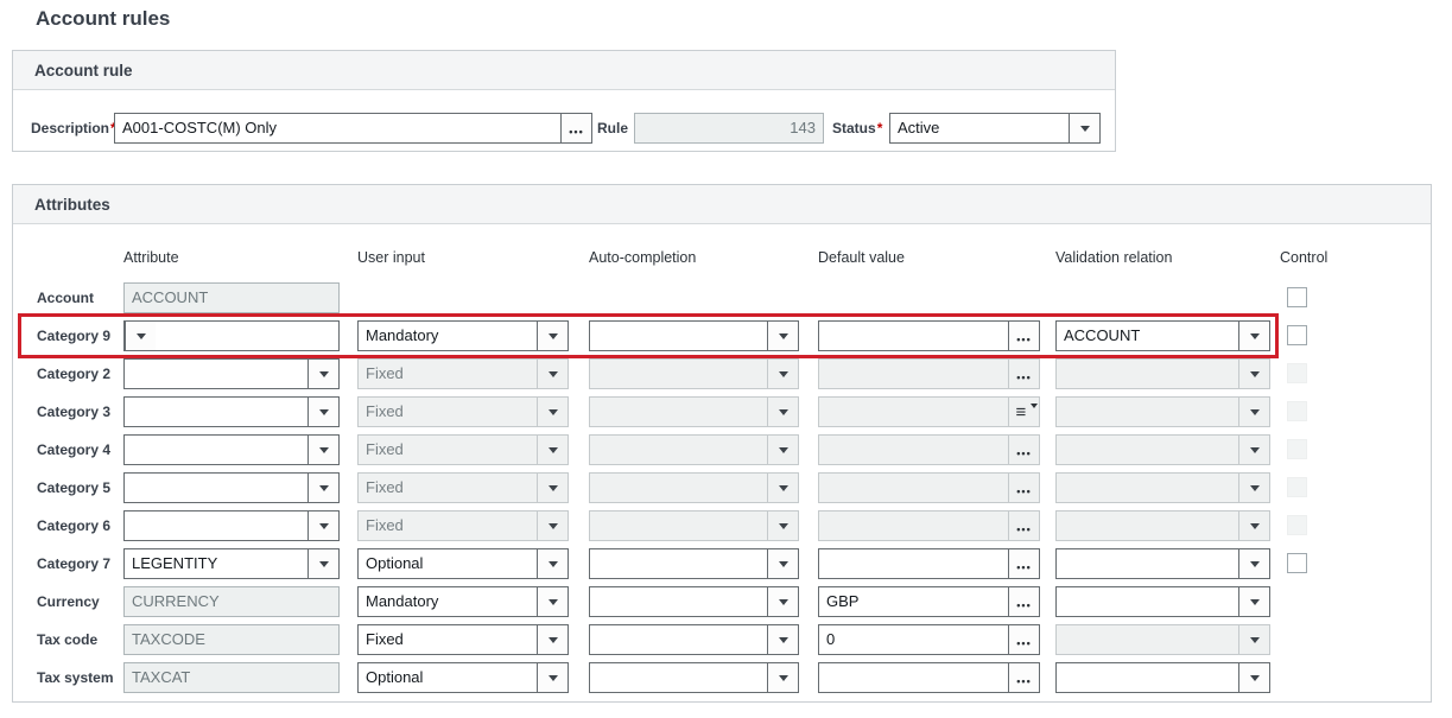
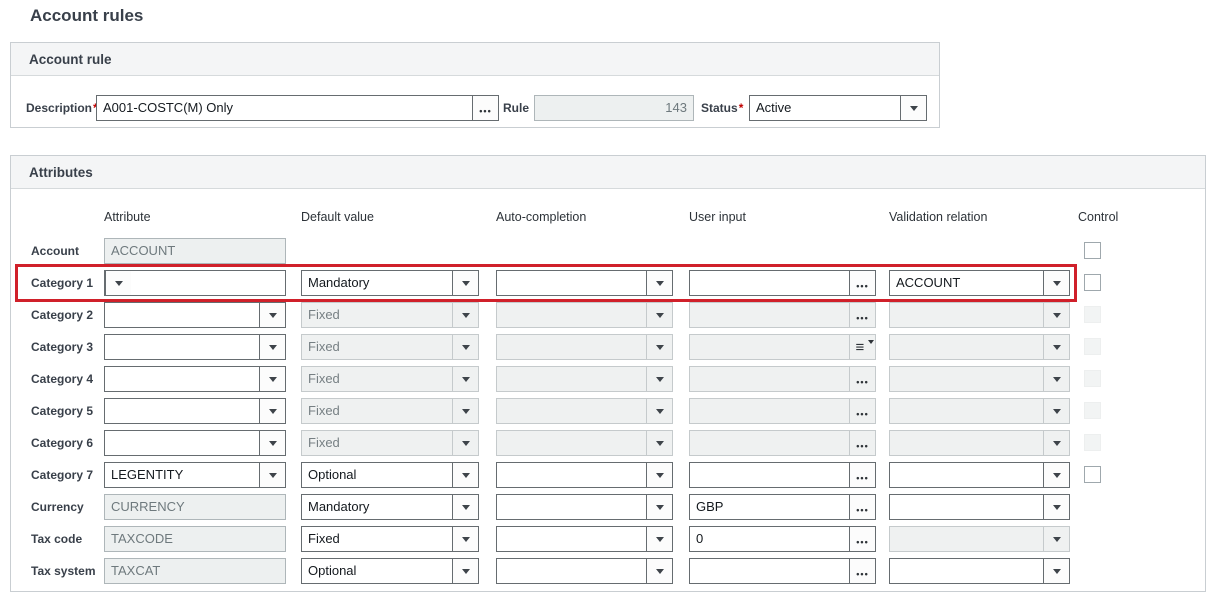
  Account rules
  Account rule
  Description
  A001-COSTC(M) Only
  •••
  Rule
  143
  Status*
  Active
  Attributes
  Attribute
- User input
+ Default value
  Auto-completion
- Default value
+ User input
  Validation relation
  Control
  Account
  ACCOUNT
- Category 9
+ Category 1
  Mandatory
  •••
  ACCOUNT
  Category 2
  Fixed
  •••
  Category 3
  Fixed
  ≡
  Category 4
  Fixed
  •••
  Category 5
  Fixed
  •••
  Category 6
  Fixed
  •••
  Category 7
  LEGENTITY
  Optional
  •••
  Currency
  CURRENCY
  Mandatory
  GBP
  •••
  Tax code
  TAXCODE
  Fixed
  0
  •••
  Tax system
  TAXCAT
  Optional
  •••
